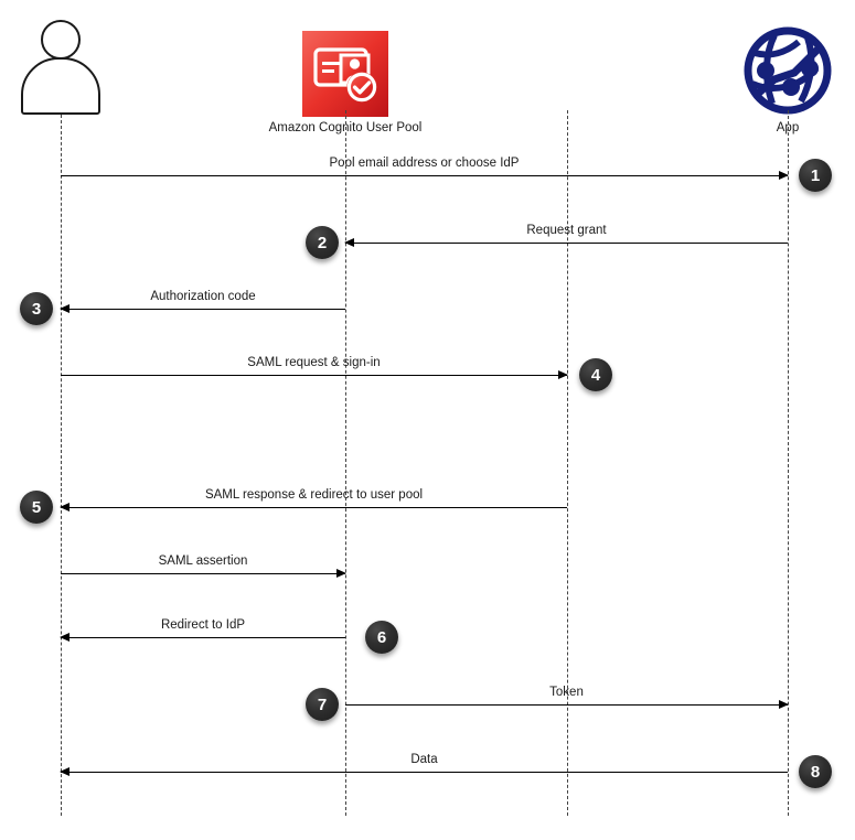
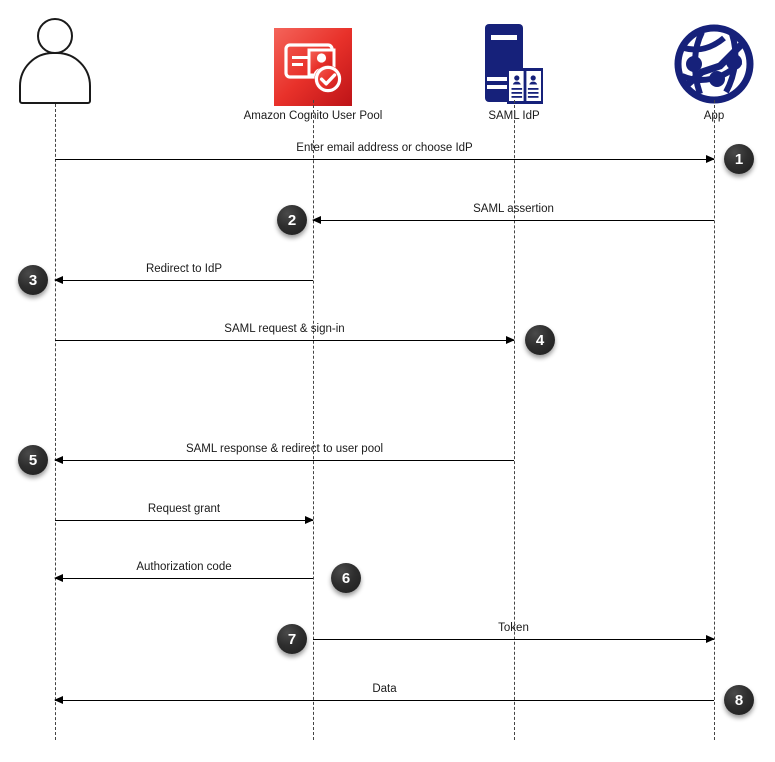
  Amazon Cognito User Pool
+ SAML IdP
  App
- Pool email address or choose IdP
+ Enter email address or choose IdP
- Request grant
+ SAML assertion
- Authorization code
+ Redirect to IdP
  SAML request & sign-in
  SAML response & redirect to user pool
- SAML assertion
+ Request grant
- Redirect to IdP
+ Authorization code
  Token
  Data
  1
  2
  3
  4
  5
  6
  7
  8
